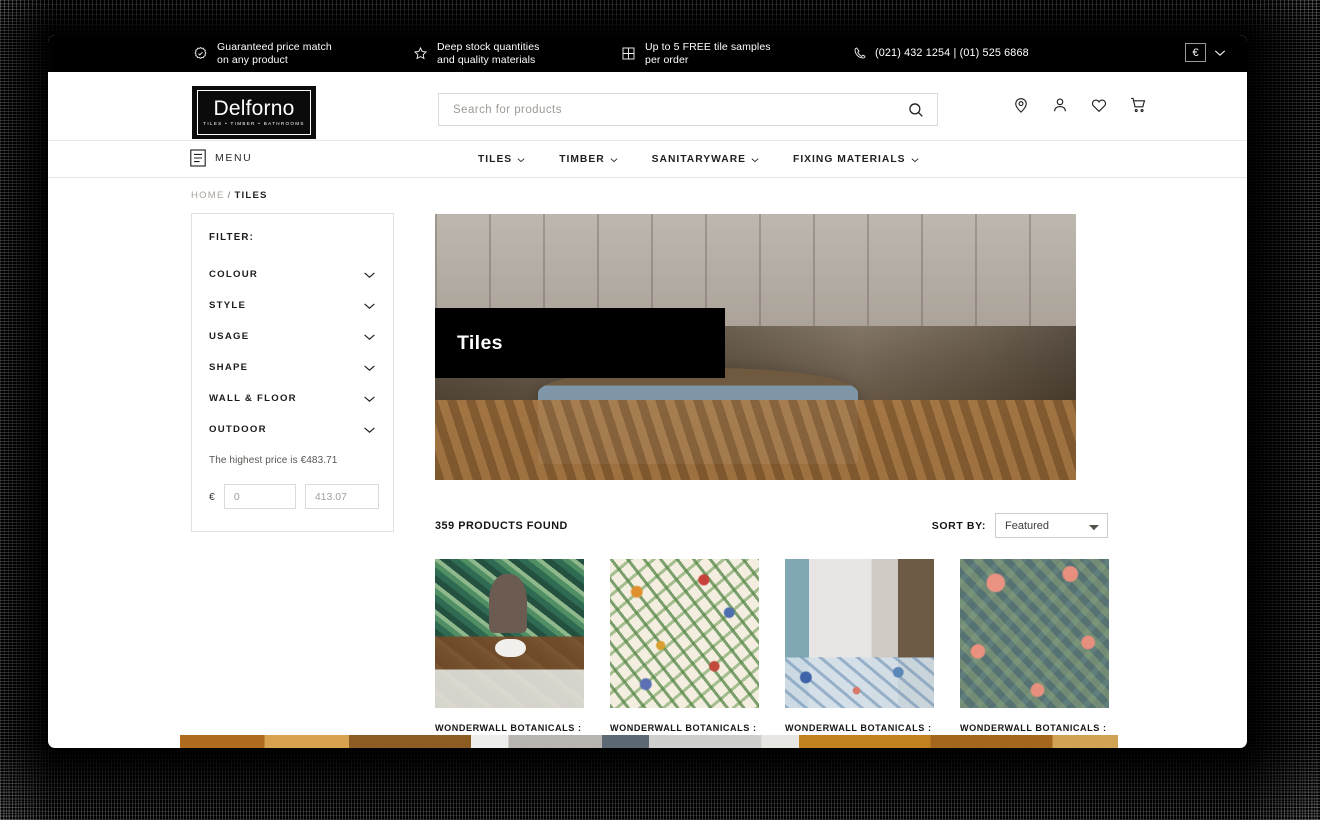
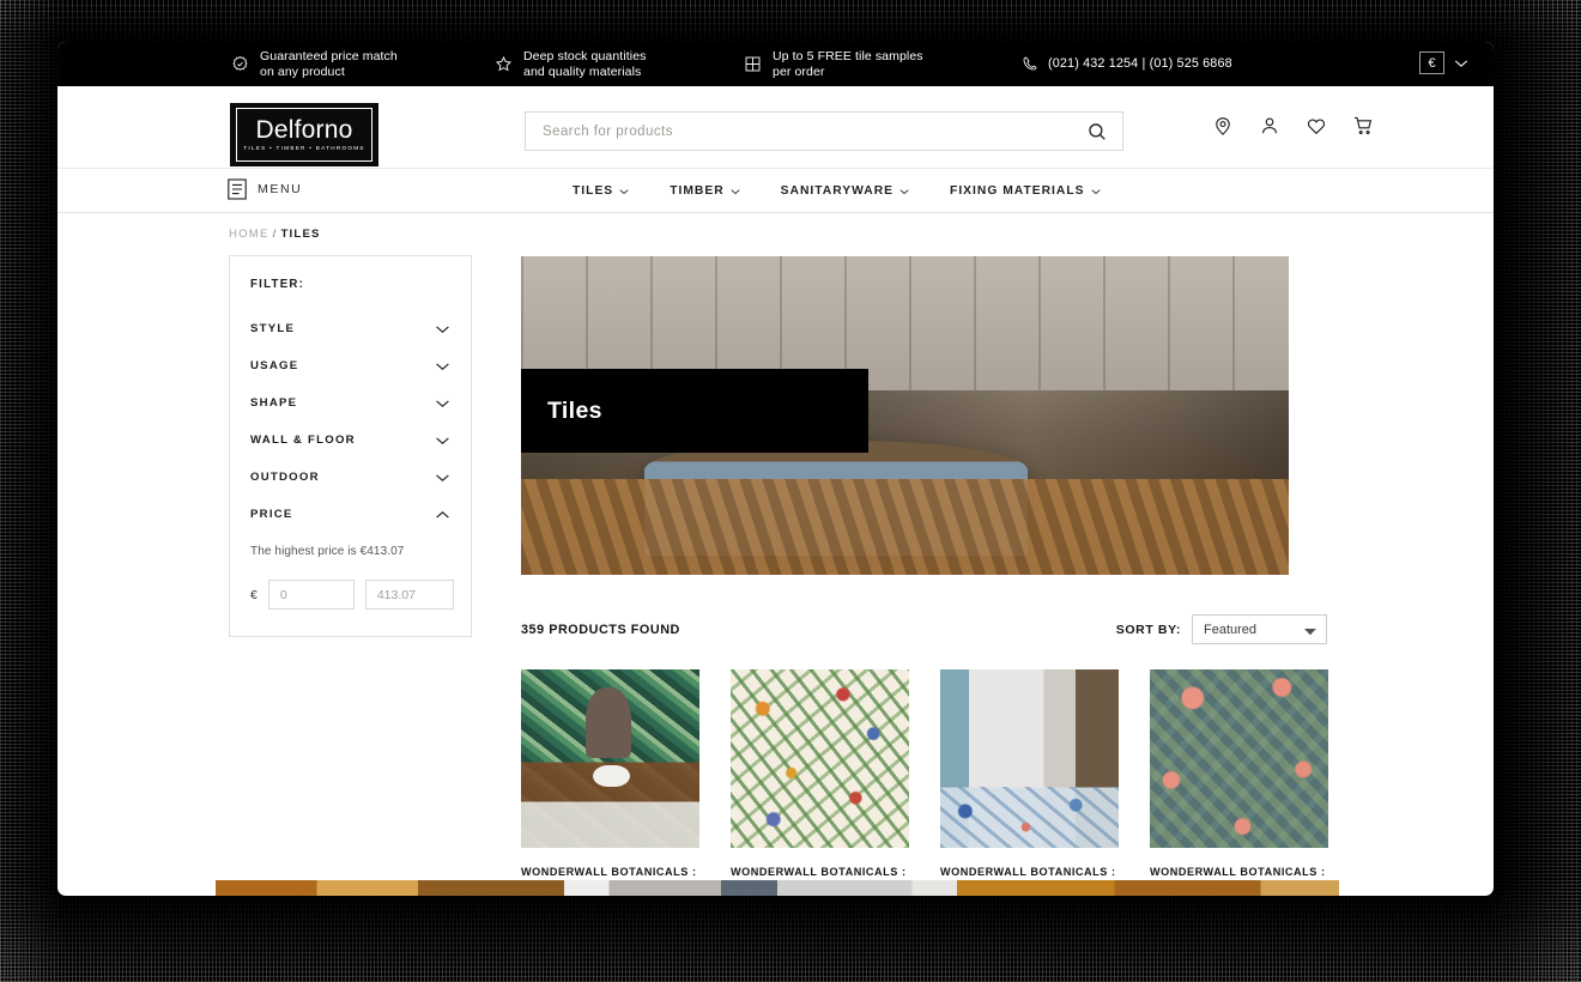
  Guaranteed price match
  on any product
  Deep stock quantities
  and quality materials
  Up to 5 FREE tile samples
  per order
  (021) 432 1254 | (01) 525 6868
  €
  Delforno
  Search for products
  MENU
  TILES
  TIMBER
  SANITARYWARE
  FIXING MATERIALS
  HOME
  /
  TILES
  FILTER:
- COLOUR
  STYLE
  USAGE
  SHAPE
  WALL & FLOOR
  OUTDOOR
+ PRICE
- The highest price is €483.71
+ The highest price is €413.07
  €
  0
  413.07
  Tiles
  359 PRODUCTS FOUND
  SORT BY:
  Featured
  WONDERWALL BOTANICALS :
  WONDERWALL BOTANICALS :
  WONDERWALL BOTANICALS :
  WONDERWALL BOTANICALS :
